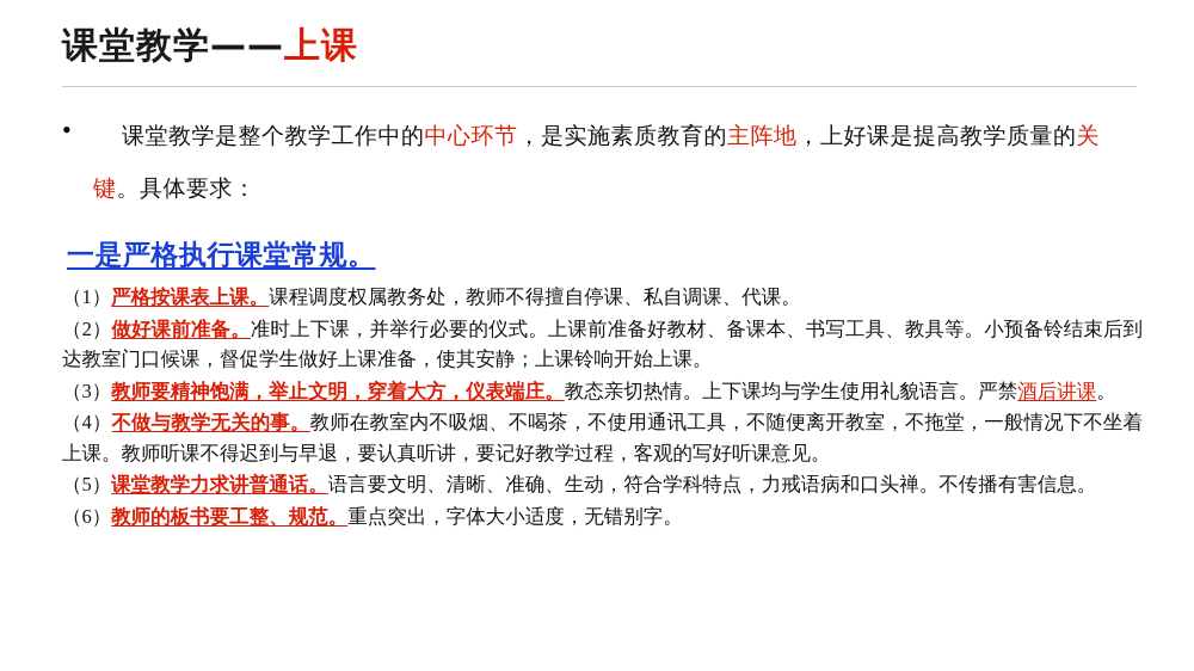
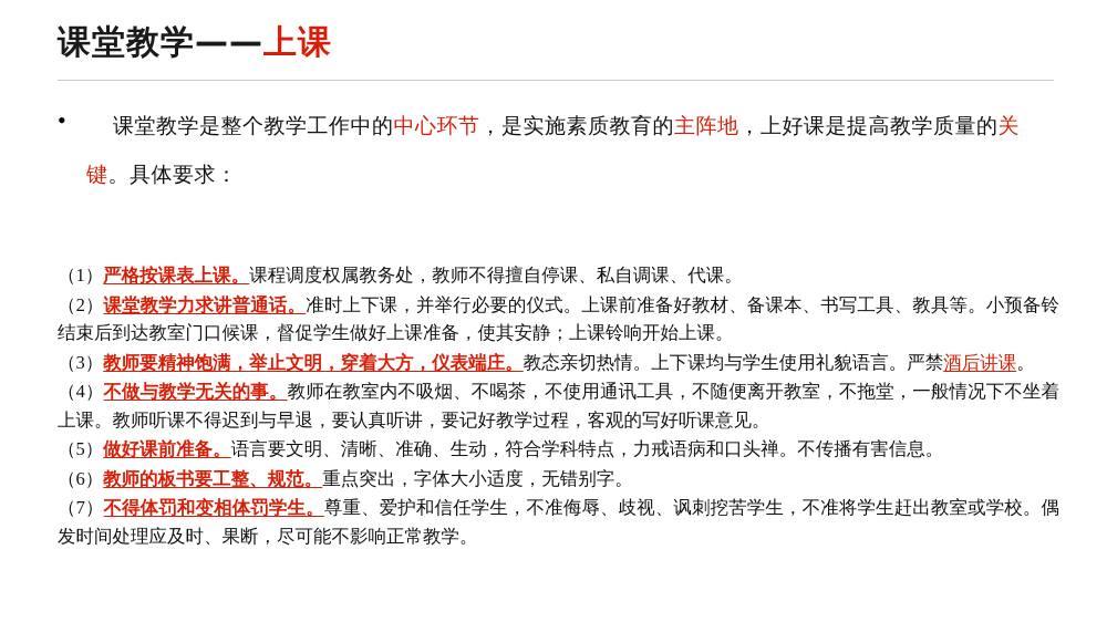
  课堂教学——上课
  •
  课堂教学是整个教学工作中的中心环节，是实施素质教育的主阵地，上好课是提高教学质量的关键。具体要求：
- 一是严格执行课堂常规。
  （1）严格按课表上课。课程调度权属教务处，教师不得擅自停课、私自调课、代课。
- （2）做好课前准备。准时上下课，并举行必要的仪式。上课前准备好教材、备课本、书写工具、教具等。小预备铃结束后到达教室门口候课，督促学生做好上课准备，使其安静；上课铃响开始上课。
+ （2）课堂教学力求讲普通话。准时上下课，并举行必要的仪式。上课前准备好教材、备课本、书写工具、教具等。小预备铃结束后到达教室门口候课，督促学生做好上课准备，使其安静；上课铃响开始上课。
  （3）教师要精神饱满，举止文明，穿着大方，仪表端庄。教态亲切热情。上下课均与学生使用礼貌语言。严禁酒后讲课。
  （4）不做与教学无关的事。教师在教室内不吸烟、不喝茶，不使用通讯工具，不随便离开教室，不拖堂，一般情况下不坐着上课。教师听课不得迟到与早退，要认真听讲，要记好教学过程，客观的写好听课意见。
- （5）课堂教学力求讲普通话。语言要文明、清晰、准确、生动，符合学科特点，力戒语病和口头禅。不传播有害信息。
+ （5）做好课前准备。语言要文明、清晰、准确、生动，符合学科特点，力戒语病和口头禅。不传播有害信息。
  （6）教师的板书要工整、规范。重点突出，字体大小适度，无错别字。
+ （7）不得体罚和变相体罚学生。尊重、爱护和信任学生，不准侮辱、歧视、讽刺挖苦学生，不准将学生赶出教室或学校。偶发时间处理应及时、果断，尽可能不影响正常教学。
